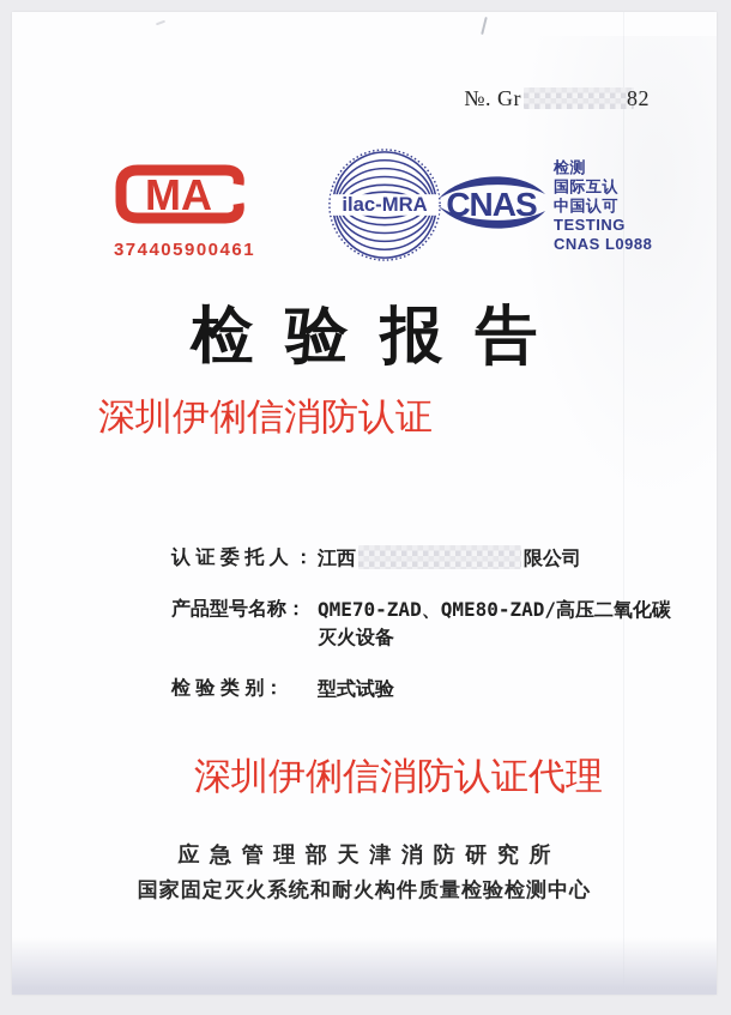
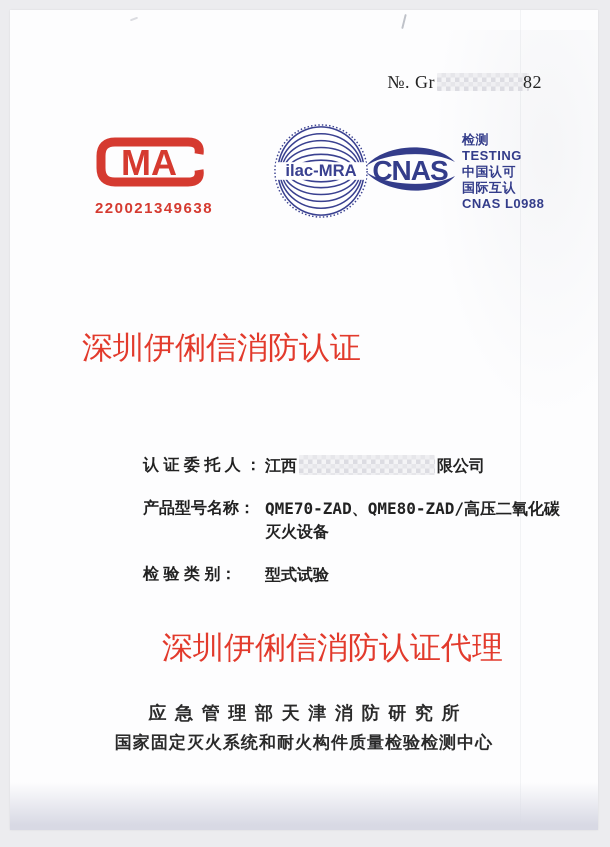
  №. Gr 82
  MA
- 374405900461
+ 220021349638
  ilac-MRA
  CNAS
  检测
- 国际互认
+ TESTING
  中国认可
- TESTING
+ 国际互认
  CNAS L0988
- 检验报告
  深圳伊俐信消防认证
  认 证 委 托 人 ：
  江西 限公司
  产品型号名称：
  QME70-ZAD、QME80-ZAD/高压二氧化碳
  灭火设备
  检 验 类 别：
  型式试验
  深圳伊俐信消防认证代理
  应急管理部天津消防研究所
  国家固定灭火系统和耐火构件质量检验检测中心
